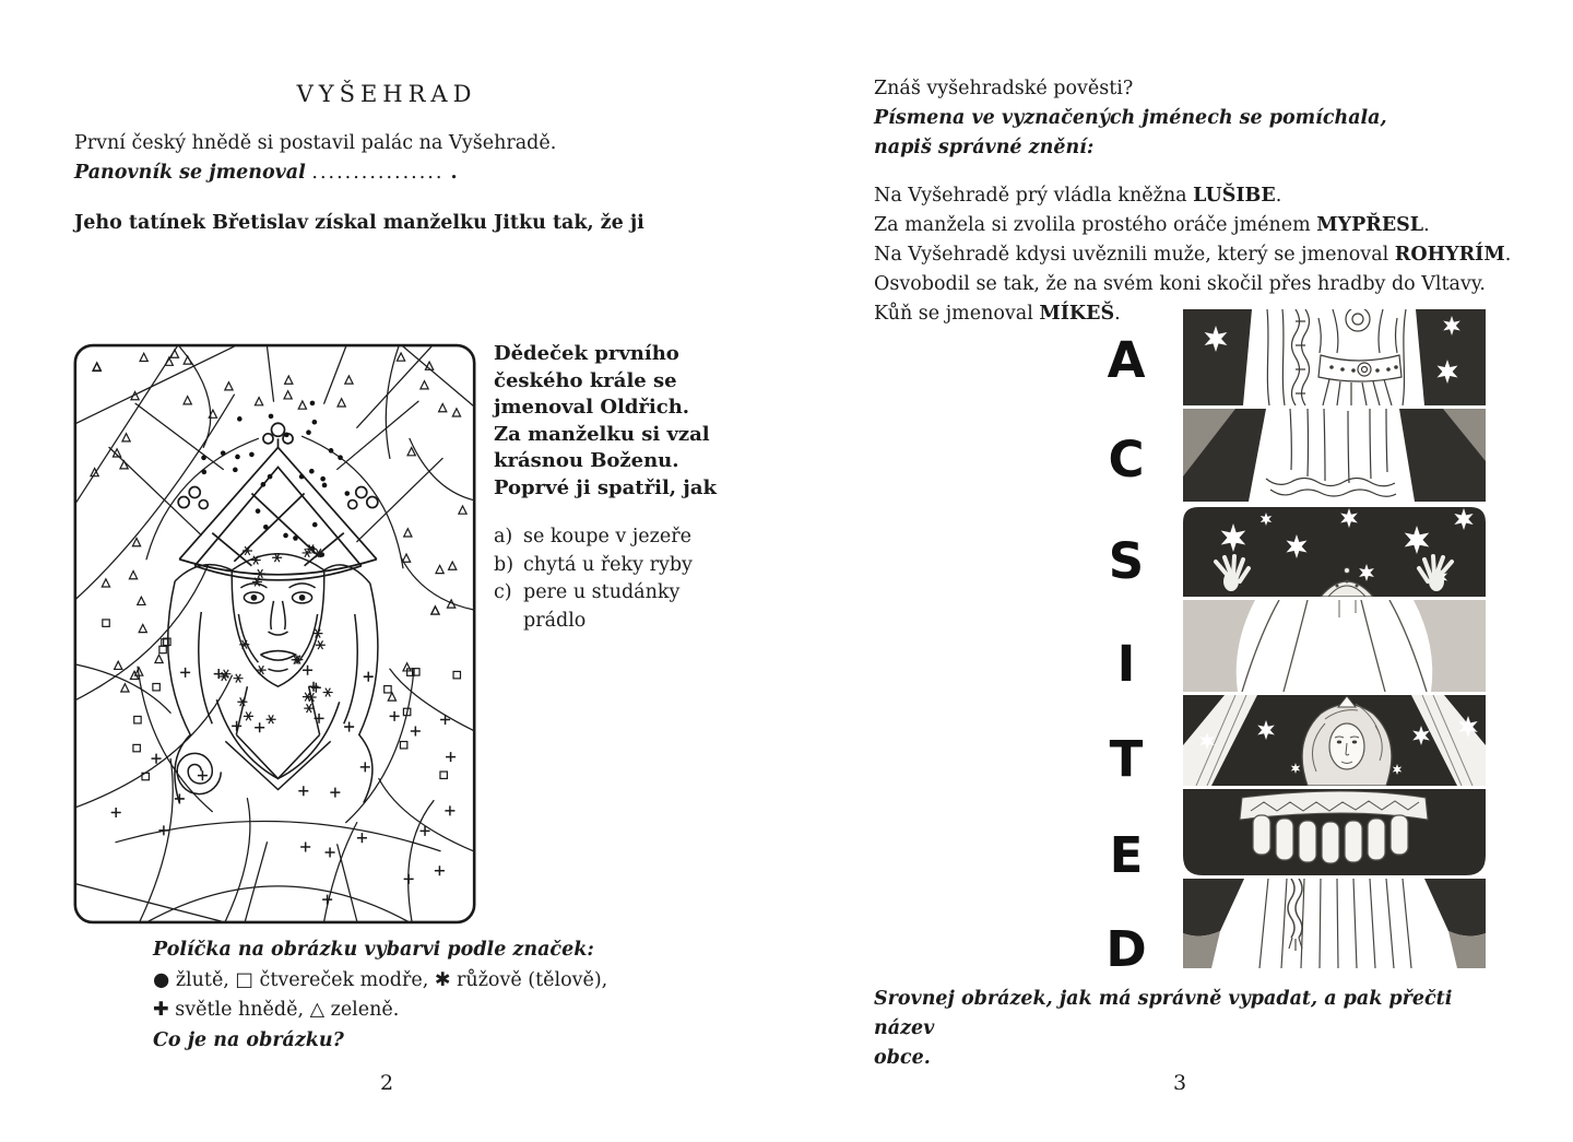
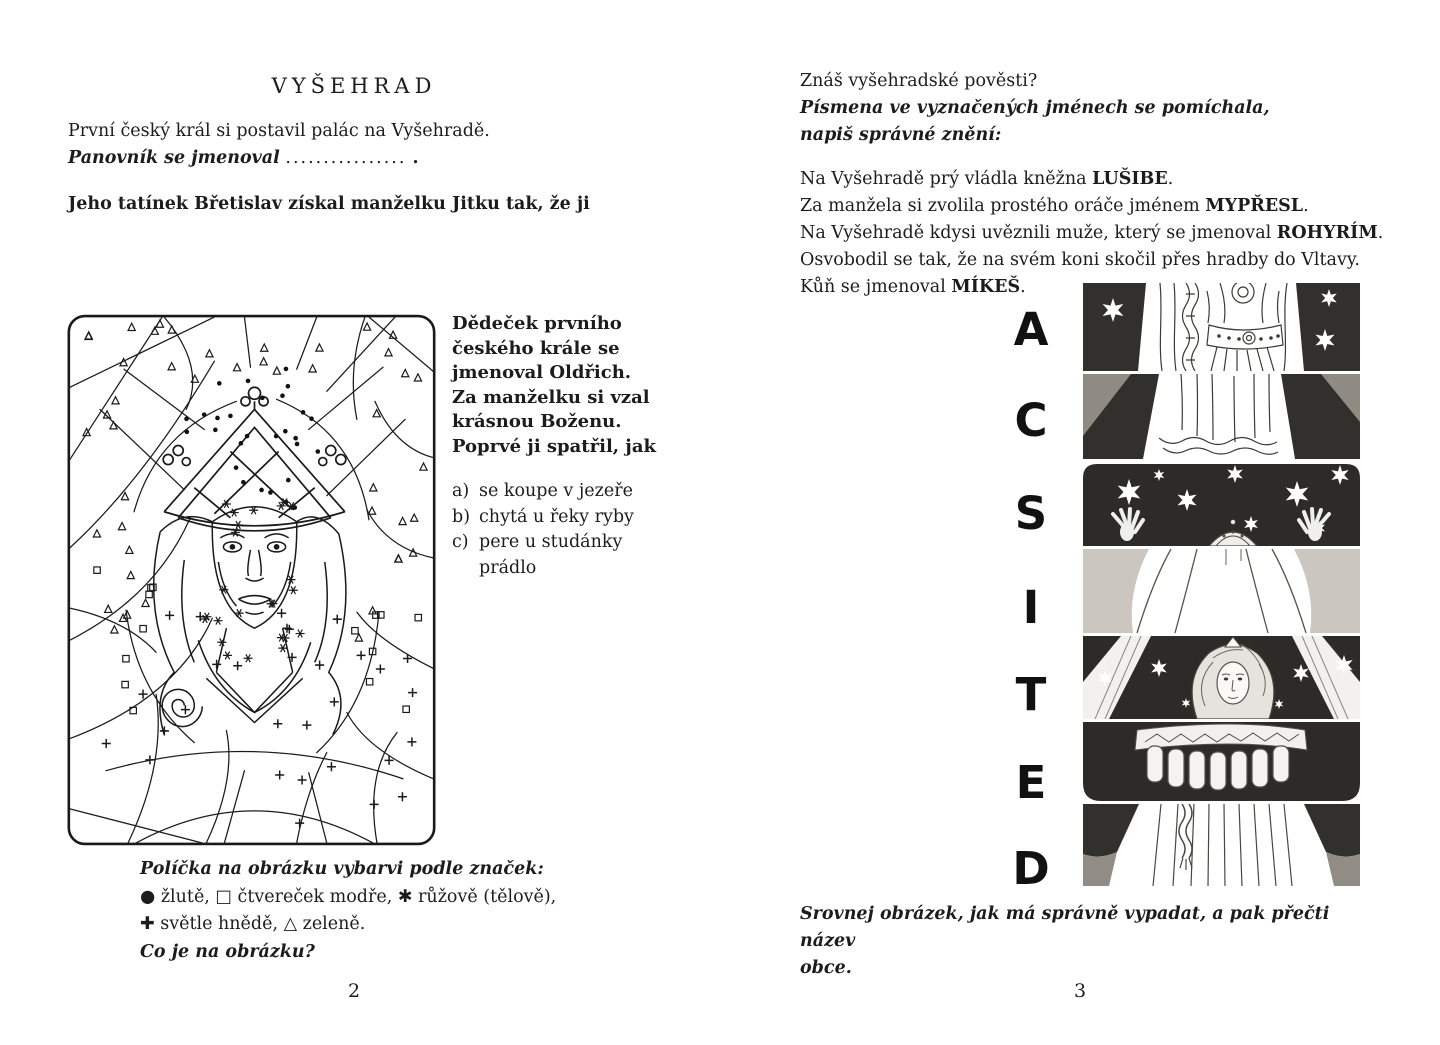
  VYŠEHRAD
- První český hnědě si postavil palác na Vyšehradě.
+ První český král si postavil palác na Vyšehradě.
  Panovník se jmenoval ................ .
  Jeho tatínek Břetislav získal manželku Jitku tak, že ji
  Dědeček prvního
  českého krále se
  jmenoval Oldřich.
  Za manželku si vzal
  krásnou Boženu.
  Poprvé ji spatřil, jak
  a) se koupe v jezeře
  b) chytá u řeky ryby
  c) pere u studánky
  prádlo
  Políčka na obrázku vybarvi podle značek:
  ● žlutě, □ čtvereček modře, ✱ růžově (tělově),
  ✚ světle hnědě, △ zeleně.
  Co je na obrázku?
  2
  Znáš vyšehradské pověsti?
  Písmena ve vyznačených jménech se pomíchala,
  napiš správné znění:
  Na Vyšehradě prý vládla kněžna LUŠIBE.
  Za manžela si zvolila prostého oráče jménem MYPŘESL.
  Na Vyšehradě kdysi uvěznili muže, který se jmenoval ROHYRÍM.
  Osvobodil se tak, že na svém koni skočil přes hradby do Vltavy.
  Kůň se jmenoval MÍKEŠ.
  A
  C
  S
  I
  T
  E
  D
  Srovnej obrázek, jak má správně vypadat, a pak přečti název
  obce.
  3
